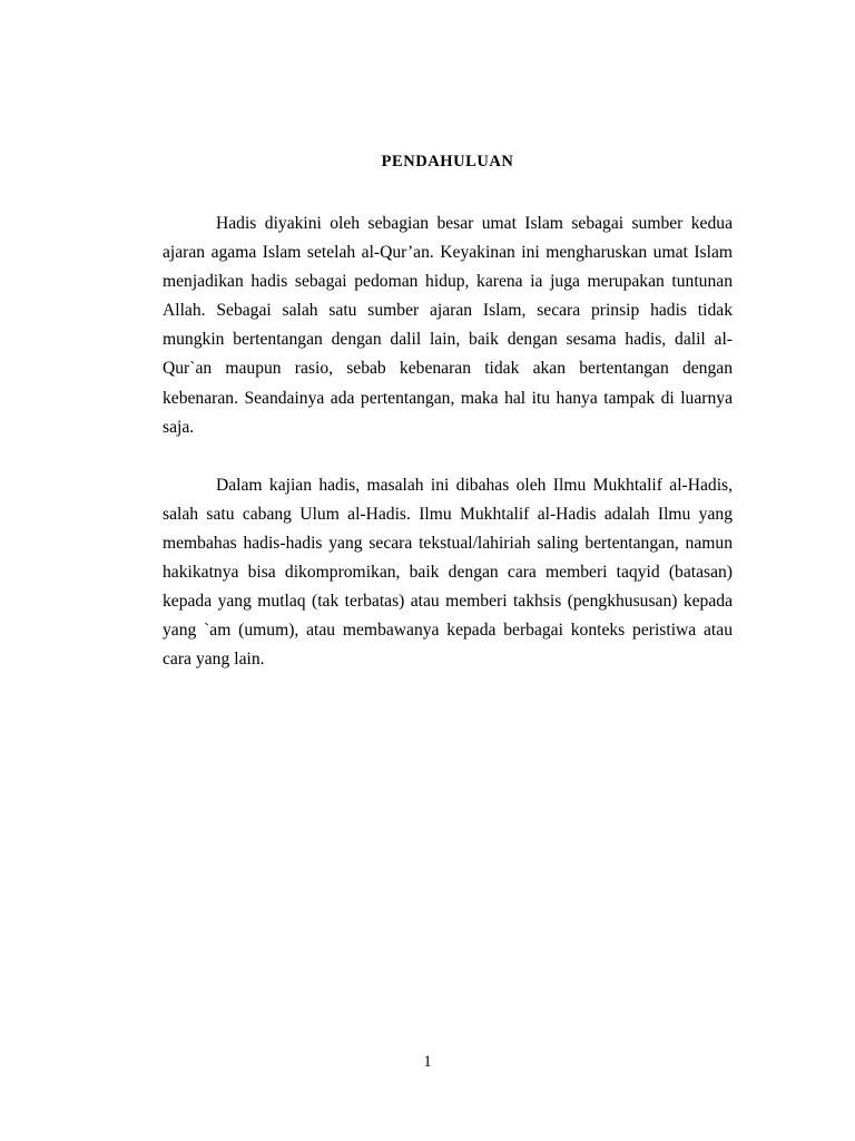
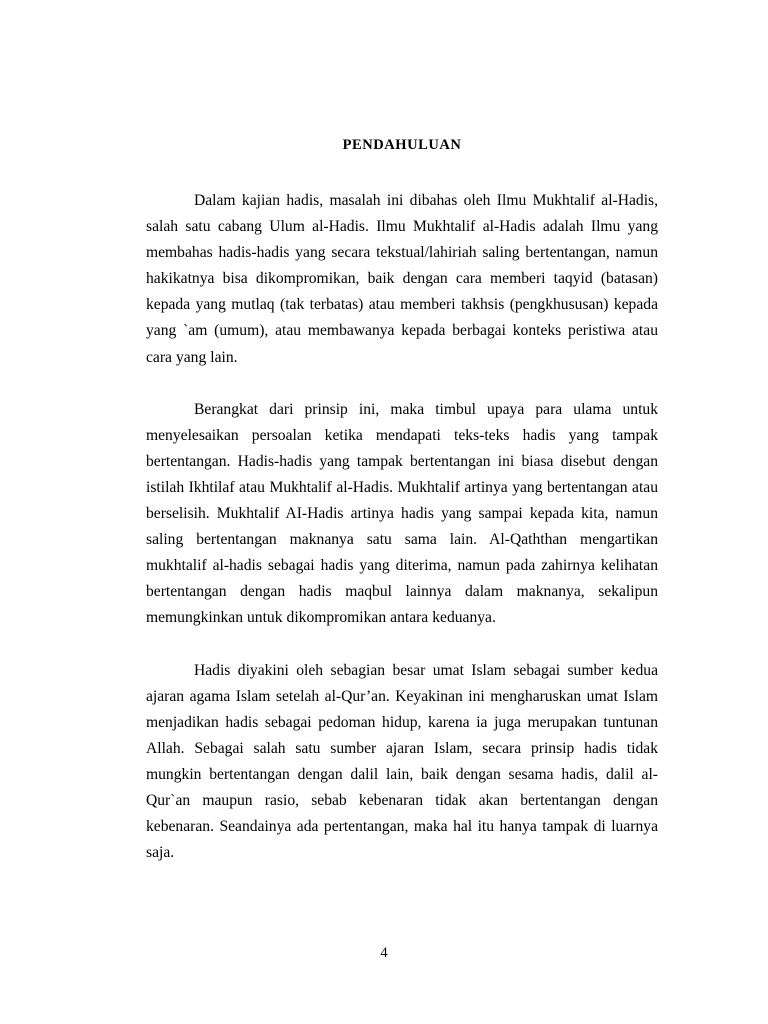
  PENDAHULUAN
- Hadis diyakini oleh sebagian besar umat Islam sebagai sumber kedua ajaran agama Islam setelah al-Qur’an. Keyakinan ini mengharuskan umat Islam menjadikan hadis sebagai pedoman hidup, karena ia juga merupakan tuntunan Allah. Sebagai salah satu sumber ajaran Islam, secara prinsip hadis tidak mungkin bertentangan dengan dalil lain, baik dengan sesama hadis, dalil al-Qur`an maupun rasio, sebab kebenaran tidak akan bertentangan dengan kebenaran. Seandainya ada pertentangan, maka hal itu hanya tampak di luarnya saja.
+ Dalam kajian hadis, masalah ini dibahas oleh Ilmu Mukhtalif al-Hadis, salah satu cabang Ulum al-Hadis. Ilmu Mukhtalif al-Hadis adalah Ilmu yang membahas hadis-hadis yang secara tekstual/lahiriah saling bertentangan, namun hakikatnya bisa dikompromikan, baik dengan cara memberi taqyid (batasan) kepada yang mutlaq (tak terbatas) atau memberi takhsis (pengkhususan) kepada yang `am (umum), atau membawanya kepada berbagai konteks peristiwa atau cara yang lain.
+ Berangkat dari prinsip ini, maka timbul upaya para ulama untuk menyelesaikan persoalan ketika mendapati teks-teks hadis yang tampak bertentangan. Hadis-hadis yang tampak bertentangan ini biasa disebut dengan istilah Ikhtilaf atau Mukhtalif al-Hadis. Mukhtalif artinya yang bertentangan atau berselisih. Mukhtalif AI-Hadis artinya hadis yang sampai kepada kita, namun saling bertentangan maknanya satu sama lain. Al-Qaththan mengartikan mukhtalif al-hadis sebagai hadis yang diterima, namun pada zahirnya kelihatan bertentangan dengan hadis maqbul lainnya dalam maknanya, sekalipun memungkinkan untuk dikompromikan antara keduanya.
- Dalam kajian hadis, masalah ini dibahas oleh Ilmu Mukhtalif al-Hadis, salah satu cabang Ulum al-Hadis. Ilmu Mukhtalif al-Hadis adalah Ilmu yang membahas hadis-hadis yang secara tekstual/lahiriah saling bertentangan, namun hakikatnya bisa dikompromikan, baik dengan cara memberi taqyid (batasan) kepada yang mutlaq (tak terbatas) atau memberi takhsis (pengkhususan) kepada yang `am (umum), atau membawanya kepada berbagai konteks peristiwa atau cara yang lain.
+ Hadis diyakini oleh sebagian besar umat Islam sebagai sumber kedua ajaran agama Islam setelah al-Qur’an. Keyakinan ini mengharuskan umat Islam menjadikan hadis sebagai pedoman hidup, karena ia juga merupakan tuntunan Allah. Sebagai salah satu sumber ajaran Islam, secara prinsip hadis tidak mungkin bertentangan dengan dalil lain, baik dengan sesama hadis, dalil al-Qur`an maupun rasio, sebab kebenaran tidak akan bertentangan dengan kebenaran. Seandainya ada pertentangan, maka hal itu hanya tampak di luarnya saja.
- 1
+ 4
